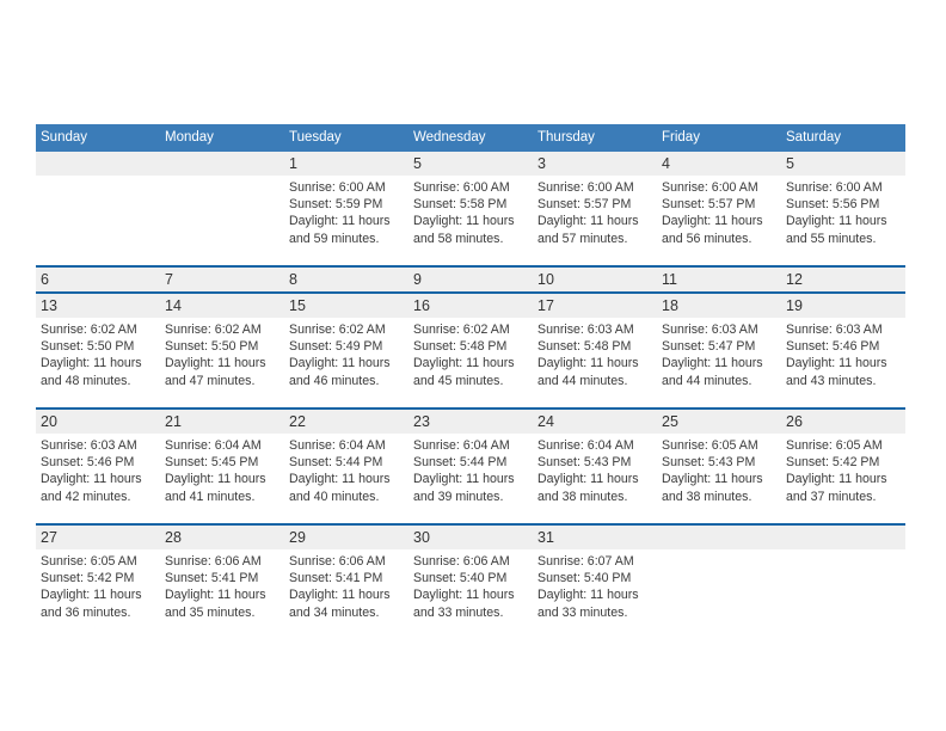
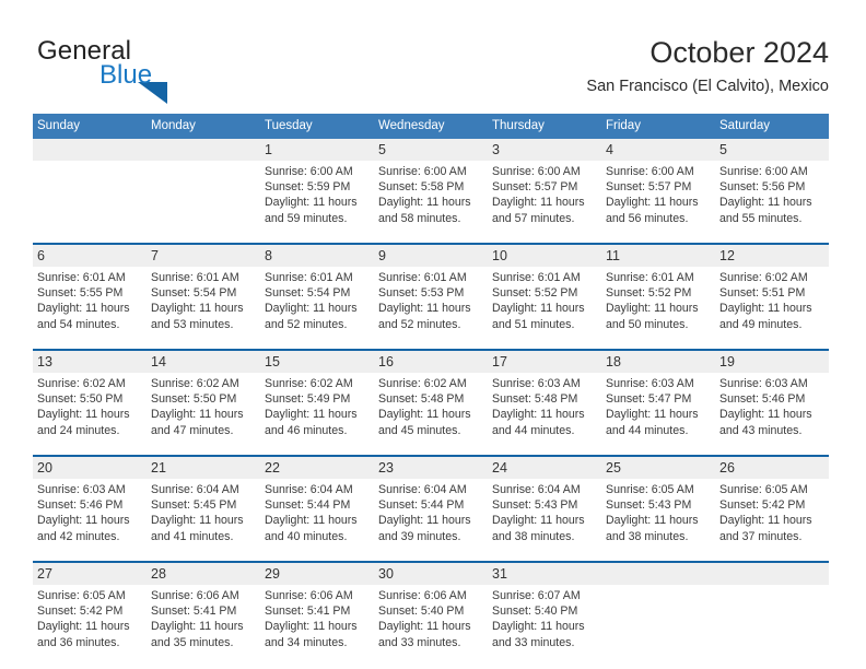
+ General
+ Blue
+ October 2024
+ San Francisco (El Calvito), Mexico
  Sunday	Monday	Tuesday	Wednesday	Thursday	Friday	Saturday
  		1	5	3	4	5
  		Sunrise: 6:00 AM Sunset: 5:59 PM Daylight: 11 hours and 59 minutes.	Sunrise: 6:00 AM Sunset: 5:58 PM Daylight: 11 hours and 58 minutes.	Sunrise: 6:00 AM Sunset: 5:57 PM Daylight: 11 hours and 57 minutes.	Sunrise: 6:00 AM Sunset: 5:57 PM Daylight: 11 hours and 56 minutes.	Sunrise: 6:00 AM Sunset: 5:56 PM Daylight: 11 hours and 55 minutes.
  6	7	8	9	10	11	12
+ Sunrise: 6:01 AM Sunset: 5:55 PM Daylight: 11 hours and 54 minutes.	Sunrise: 6:01 AM Sunset: 5:54 PM Daylight: 11 hours and 53 minutes.	Sunrise: 6:01 AM Sunset: 5:54 PM Daylight: 11 hours and 52 minutes.	Sunrise: 6:01 AM Sunset: 5:53 PM Daylight: 11 hours and 52 minutes.	Sunrise: 6:01 AM Sunset: 5:52 PM Daylight: 11 hours and 51 minutes.	Sunrise: 6:01 AM Sunset: 5:52 PM Daylight: 11 hours and 50 minutes.	Sunrise: 6:02 AM Sunset: 5:51 PM Daylight: 11 hours and 49 minutes.
  13	14	15	16	17	18	19
- Sunrise: 6:02 AM Sunset: 5:50 PM Daylight: 11 hours and 48 minutes.	Sunrise: 6:02 AM Sunset: 5:50 PM Daylight: 11 hours and 47 minutes.	Sunrise: 6:02 AM Sunset: 5:49 PM Daylight: 11 hours and 46 minutes.	Sunrise: 6:02 AM Sunset: 5:48 PM Daylight: 11 hours and 45 minutes.	Sunrise: 6:03 AM Sunset: 5:48 PM Daylight: 11 hours and 44 minutes.	Sunrise: 6:03 AM Sunset: 5:47 PM Daylight: 11 hours and 44 minutes.	Sunrise: 6:03 AM Sunset: 5:46 PM Daylight: 11 hours and 43 minutes.
+ Sunrise: 6:02 AM Sunset: 5:50 PM Daylight: 11 hours and 24 minutes.	Sunrise: 6:02 AM Sunset: 5:50 PM Daylight: 11 hours and 47 minutes.	Sunrise: 6:02 AM Sunset: 5:49 PM Daylight: 11 hours and 46 minutes.	Sunrise: 6:02 AM Sunset: 5:48 PM Daylight: 11 hours and 45 minutes.	Sunrise: 6:03 AM Sunset: 5:48 PM Daylight: 11 hours and 44 minutes.	Sunrise: 6:03 AM Sunset: 5:47 PM Daylight: 11 hours and 44 minutes.	Sunrise: 6:03 AM Sunset: 5:46 PM Daylight: 11 hours and 43 minutes.
  20	21	22	23	24	25	26
  Sunrise: 6:03 AM Sunset: 5:46 PM Daylight: 11 hours and 42 minutes.	Sunrise: 6:04 AM Sunset: 5:45 PM Daylight: 11 hours and 41 minutes.	Sunrise: 6:04 AM Sunset: 5:44 PM Daylight: 11 hours and 40 minutes.	Sunrise: 6:04 AM Sunset: 5:44 PM Daylight: 11 hours and 39 minutes.	Sunrise: 6:04 AM Sunset: 5:43 PM Daylight: 11 hours and 38 minutes.	Sunrise: 6:05 AM Sunset: 5:43 PM Daylight: 11 hours and 38 minutes.	Sunrise: 6:05 AM Sunset: 5:42 PM Daylight: 11 hours and 37 minutes.
  27	28	29	30	31
  Sunrise: 6:05 AM Sunset: 5:42 PM Daylight: 11 hours and 36 minutes.	Sunrise: 6:06 AM Sunset: 5:41 PM Daylight: 11 hours and 35 minutes.	Sunrise: 6:06 AM Sunset: 5:41 PM Daylight: 11 hours and 34 minutes.	Sunrise: 6:06 AM Sunset: 5:40 PM Daylight: 11 hours and 33 minutes.	Sunrise: 6:07 AM Sunset: 5:40 PM Daylight: 11 hours and 33 minutes.
